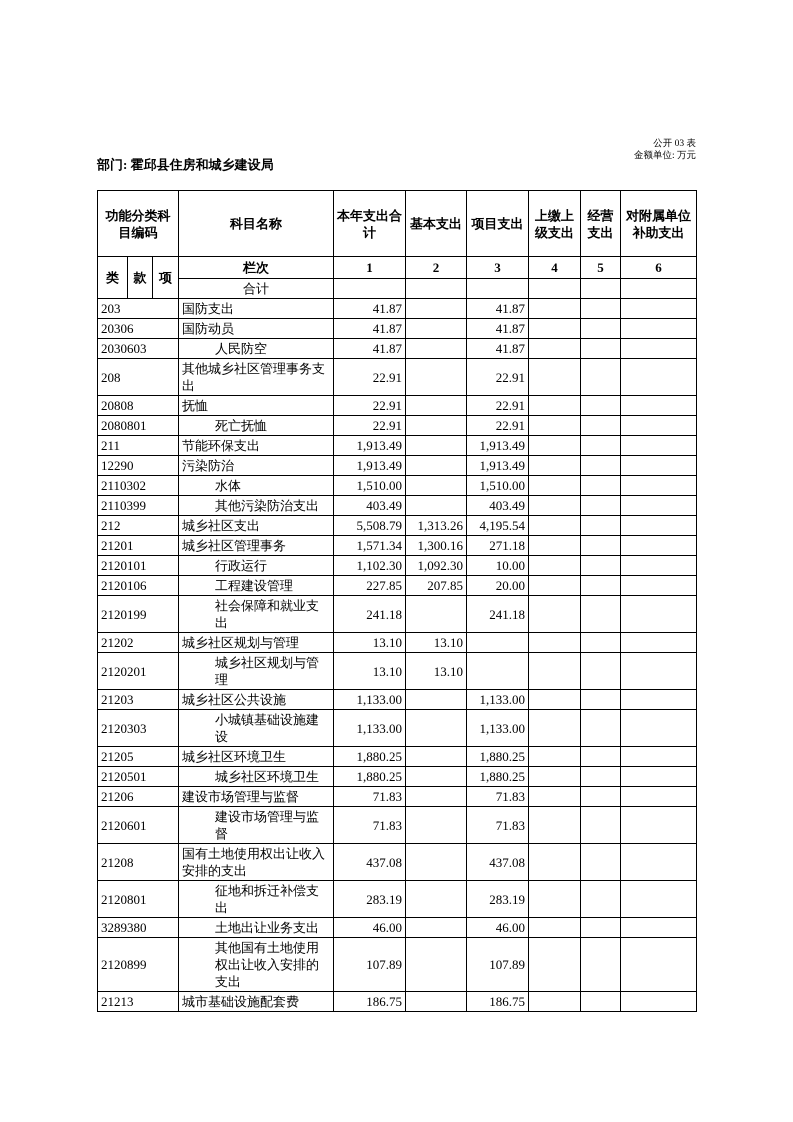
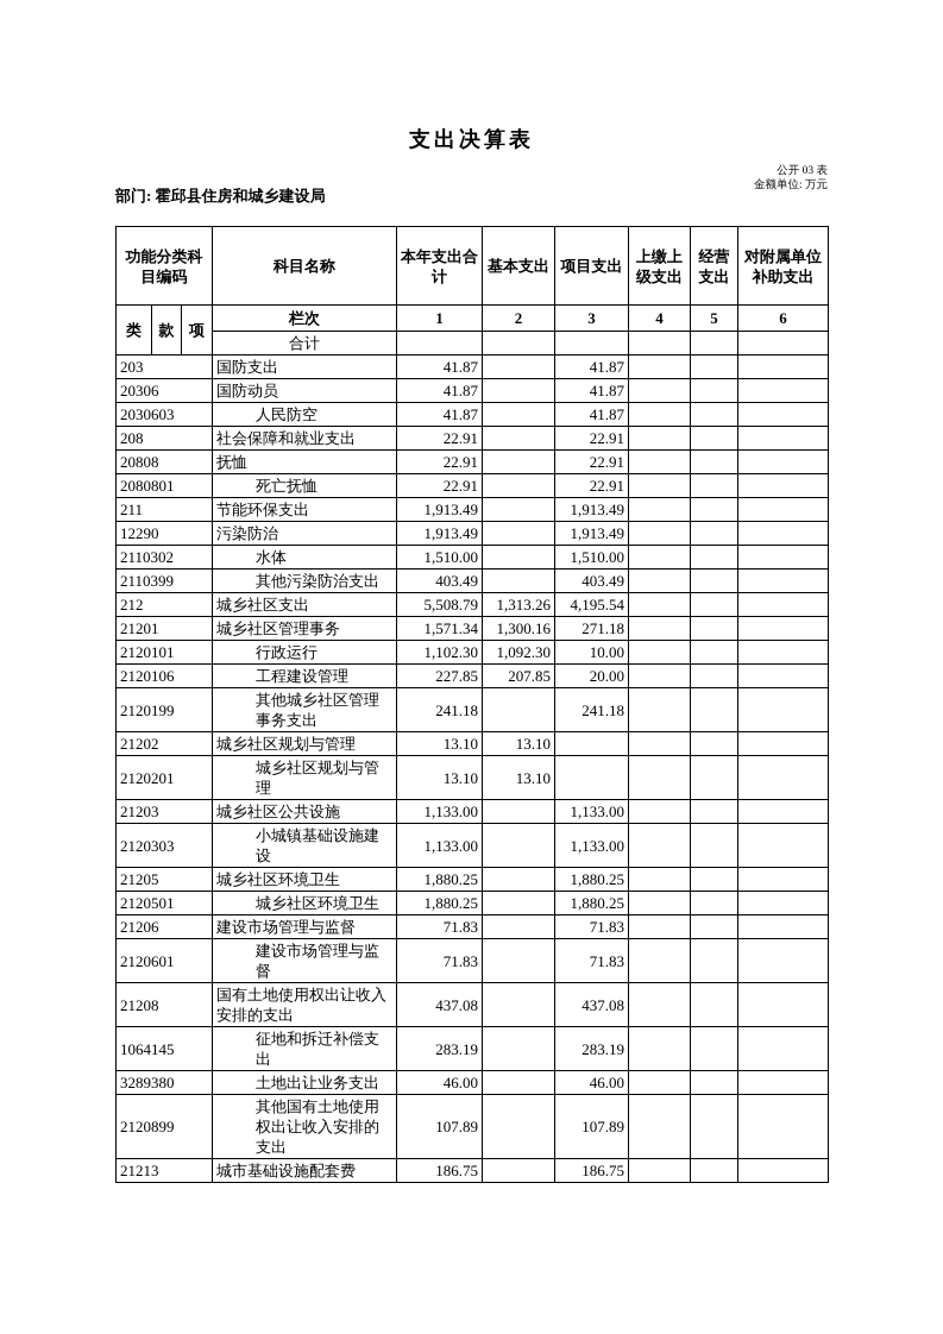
+ 支出决算表
  公开 03 表
  金额单位: 万元
  部门: 霍邱县住房和城乡建设局
  功能分类科目编码	科目名称	本年支出合计	基本支出	项目支出	上缴上级支出	经营支出	对附属单位补助支出
  类	款	项	栏次	1	2	3	4	5	6
  合计
  203	国防支出	41.87		41.87
  20306	国防动员	41.87		41.87
  2030603	人民防空	41.87		41.87
- 208	其他城乡社区管理事务支出	22.91		22.91
+ 208	社会保障和就业支出	22.91		22.91
  20808	抚恤	22.91		22.91
  2080801	死亡抚恤	22.91		22.91
  211	节能环保支出	1,913.49		1,913.49
  12290	污染防治	1,913.49		1,913.49
  2110302	水体	1,510.00		1,510.00
  2110399	其他污染防治支出	403.49		403.49
  212	城乡社区支出	5,508.79	1,313.26	4,195.54
  21201	城乡社区管理事务	1,571.34	1,300.16	271.18
  2120101	行政运行	1,102.30	1,092.30	10.00
  2120106	工程建设管理	227.85	207.85	20.00
- 2120199	社会保障和就业支出	241.18		241.18
+ 2120199	其他城乡社区管理事务支出	241.18		241.18
  21202	城乡社区规划与管理	13.10	13.10
  2120201	城乡社区规划与管理	13.10	13.10
  21203	城乡社区公共设施	1,133.00		1,133.00
  2120303	小城镇基础设施建设	1,133.00		1,133.00
  21205	城乡社区环境卫生	1,880.25		1,880.25
  2120501	城乡社区环境卫生	1,880.25		1,880.25
  21206	建设市场管理与监督	71.83		71.83
  2120601	建设市场管理与监督	71.83		71.83
  21208	国有土地使用权出让收入安排的支出	437.08		437.08
- 2120801	征地和拆迁补偿支出	283.19		283.19
+ 1064145	征地和拆迁补偿支出	283.19		283.19
  3289380	土地出让业务支出	46.00		46.00
  2120899	其他国有土地使用权出让收入安排的支出	107.89		107.89
  21213	城市基础设施配套费	186.75		186.75
